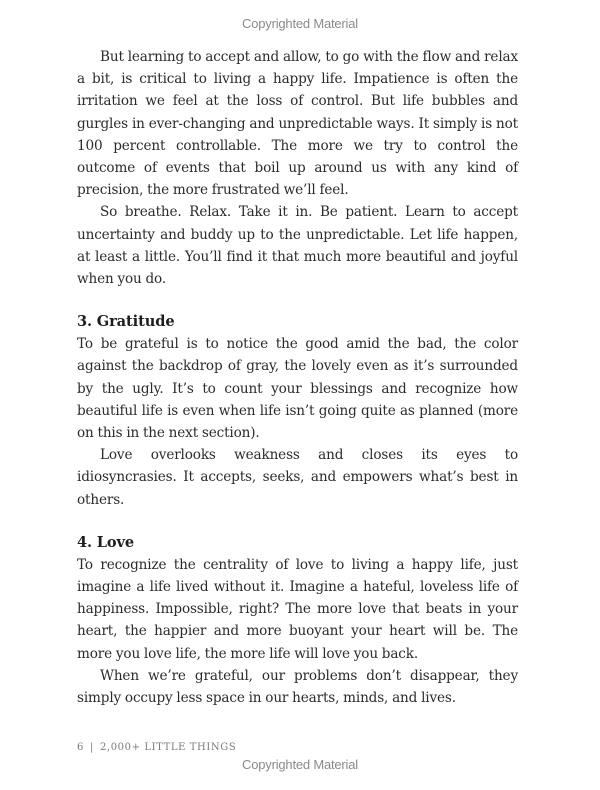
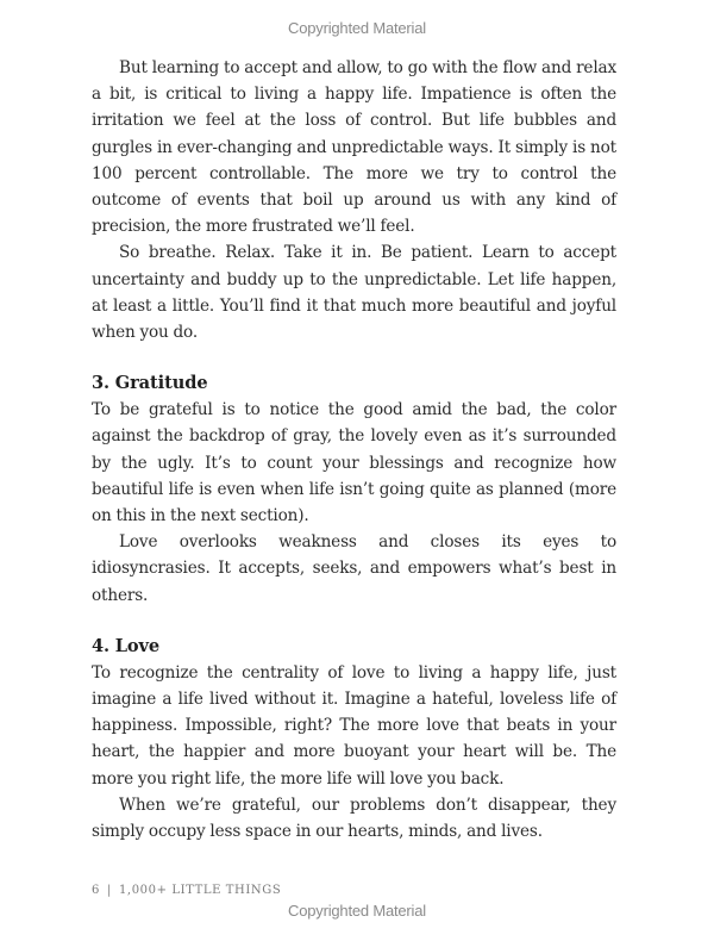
  Copyrighted Material
  But learning to accept and allow, to go with the flow and relax a bit, is critical to living a happy life. Impatience is often the irritation we feel at the loss of control. But life bubbles and gurgles in ever-changing and unpredictable ways. It simply is not 100 percent controllable. The more we try to control the outcome of events that boil up around us with any kind of precision, the more frustrated we’ll feel.
  So breathe. Relax. Take it in. Be patient. Learn to accept uncertainty and buddy up to the unpredictable. Let life happen, at least a little. You’ll find it that much more beautiful and joyful when you do.
  3. Gratitude
  To be grateful is to notice the good amid the bad, the color against the backdrop of gray, the lovely even as it’s surrounded by the ugly. It’s to count your blessings and recognize how beautiful life is even when life isn’t going quite as planned (more on this in the next section).
  Love overlooks weakness and closes its eyes to idiosyncrasies. It accepts, seeks, and empowers what’s best in others.
  4. Love
- To recognize the centrality of love to living a happy life, just imagine a life lived without it. Imagine a hateful, loveless life of happiness. Impos­sible, right? The more love that beats in your heart, the happier and more buoyant your heart will be. The more you love life, the more life will love you back.
+ To recognize the centrality of love to living a happy life, just imagine a life lived without it. Imagine a hateful, loveless life of happiness. Impos­sible, right? The more love that beats in your heart, the happier and more buoyant your heart will be. The more you right life, the more life will love you back.
  When we’re grateful, our problems don’t disappear, they simply oc­cupy less space in our hearts, minds, and lives.
- 6 | 2,000+ LITTLE THINGS
+ 6 | 1,000+ LITTLE THINGS
  Copyrighted Material
